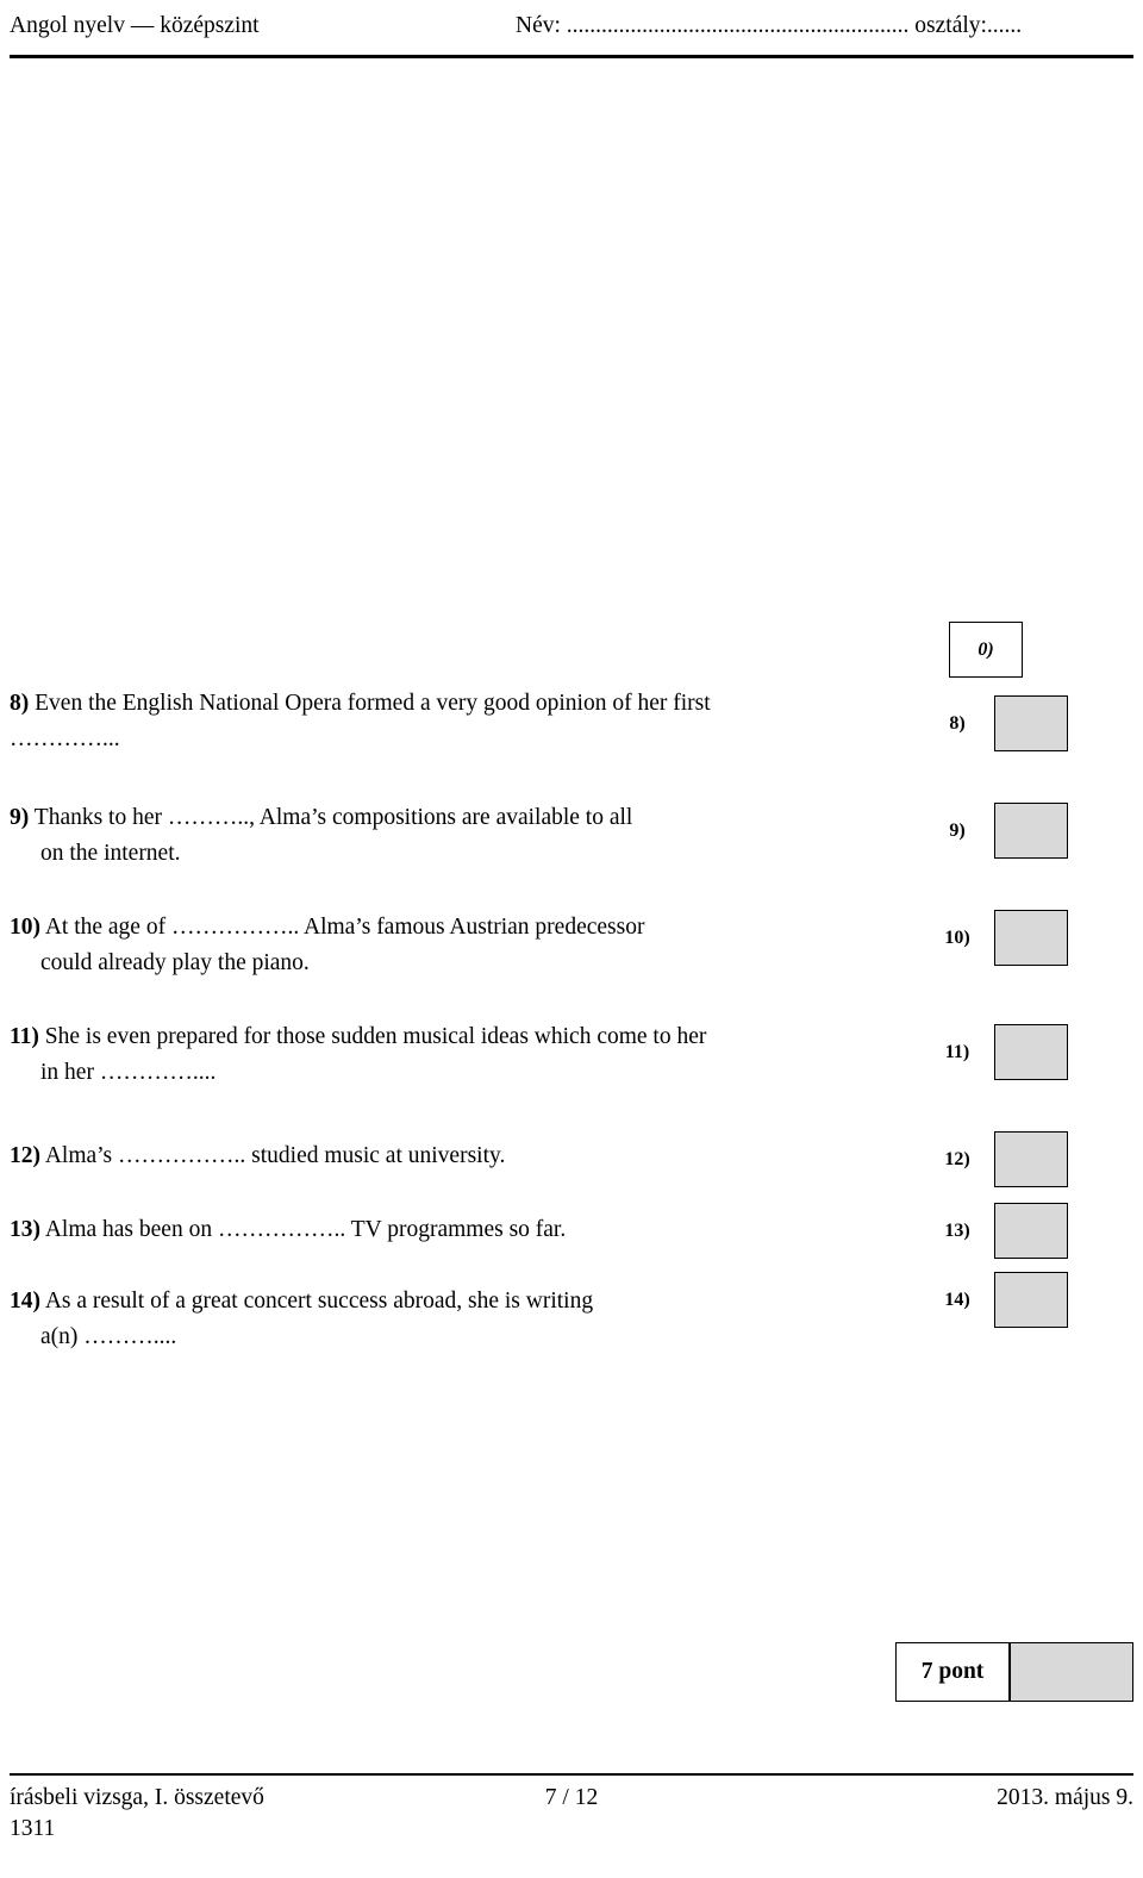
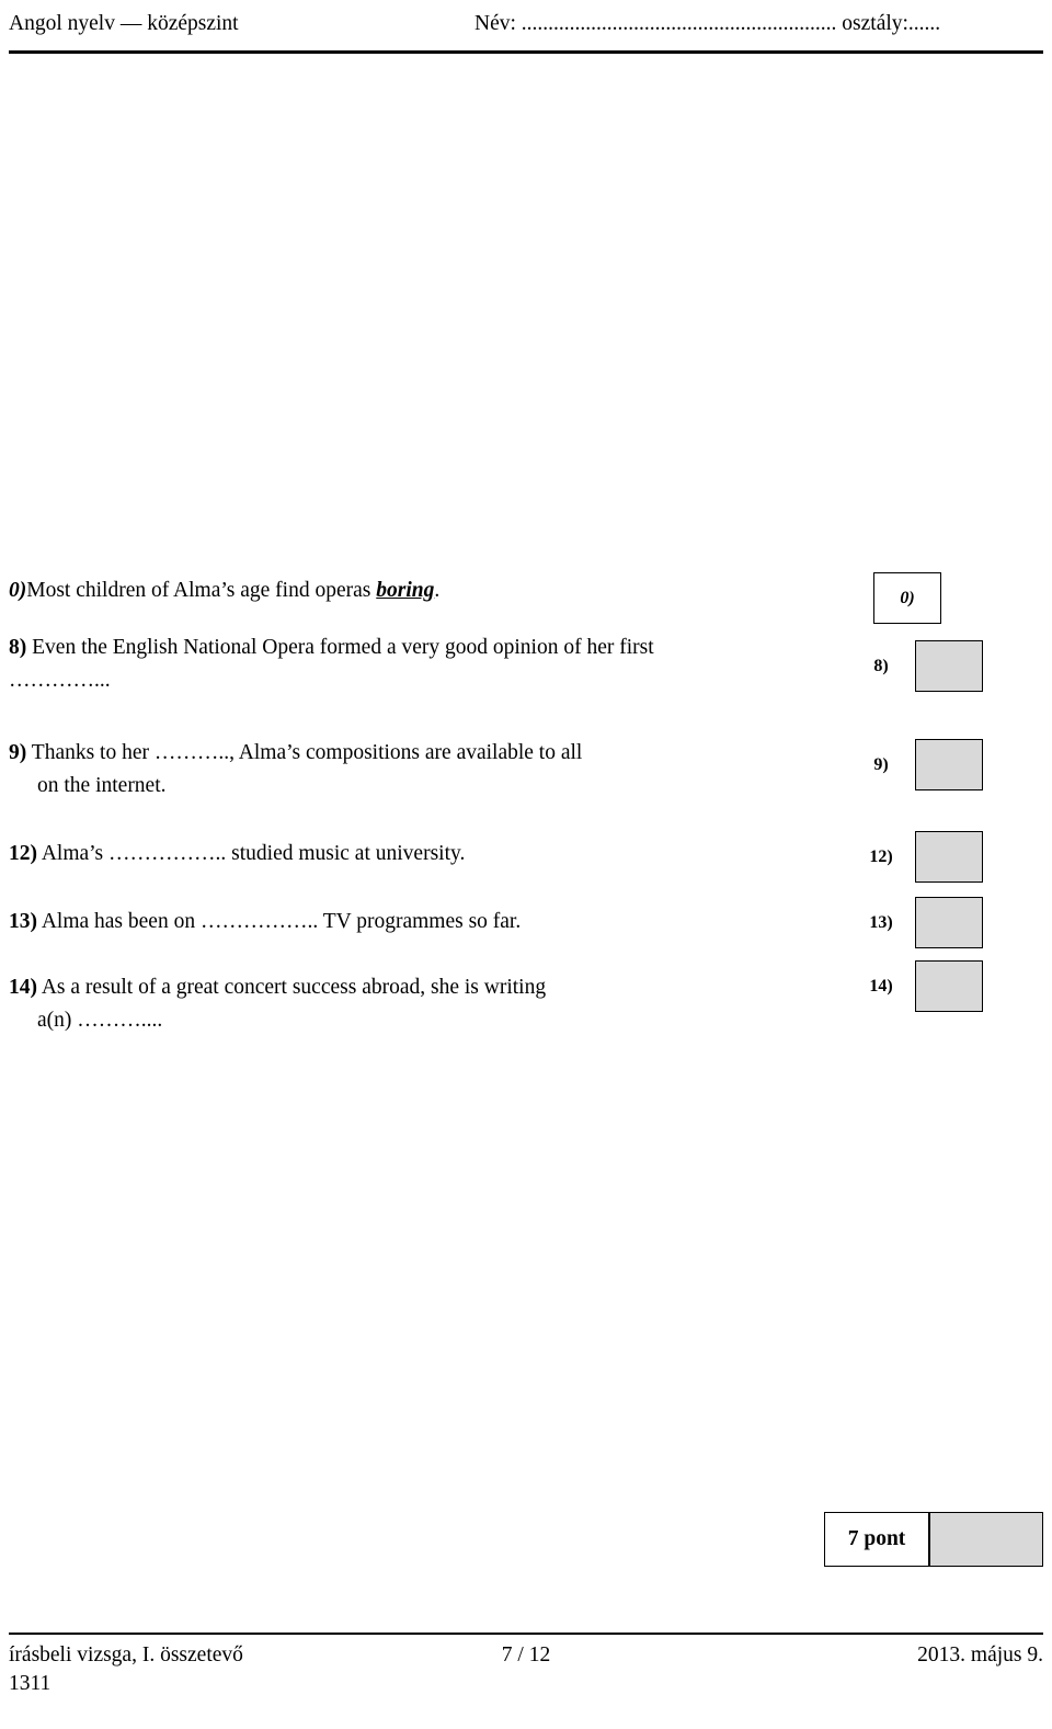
  Angol nyelv — középszint
  Név: ........................................................... osztály:......
+ 0)Most children of Alma’s age find operas boring.
  0)
  8) Even the English National Opera formed a very good opinion of her first
  …………...
  8)
  9) Thanks to her ……….., Alma’s compositions are available to all
  on the internet.
  9)
- 10) At the age of …………….. Alma’s famous Austrian predecessor
- could already play the piano.
- 10)
- 11) She is even prepared for those sudden musical ideas which come to her
- in her …………....
- 11)
  12) Alma’s …………….. studied music at university.
  12)
  13) Alma has been on …………….. TV programmes so far.
  13)
  14) As a result of a great concert success abroad, she is writing
  a(n) ………....
  14)
  7 pont
  írásbeli vizsga, I. összetevő
  7 / 12
  2013. május 9.
  1311
